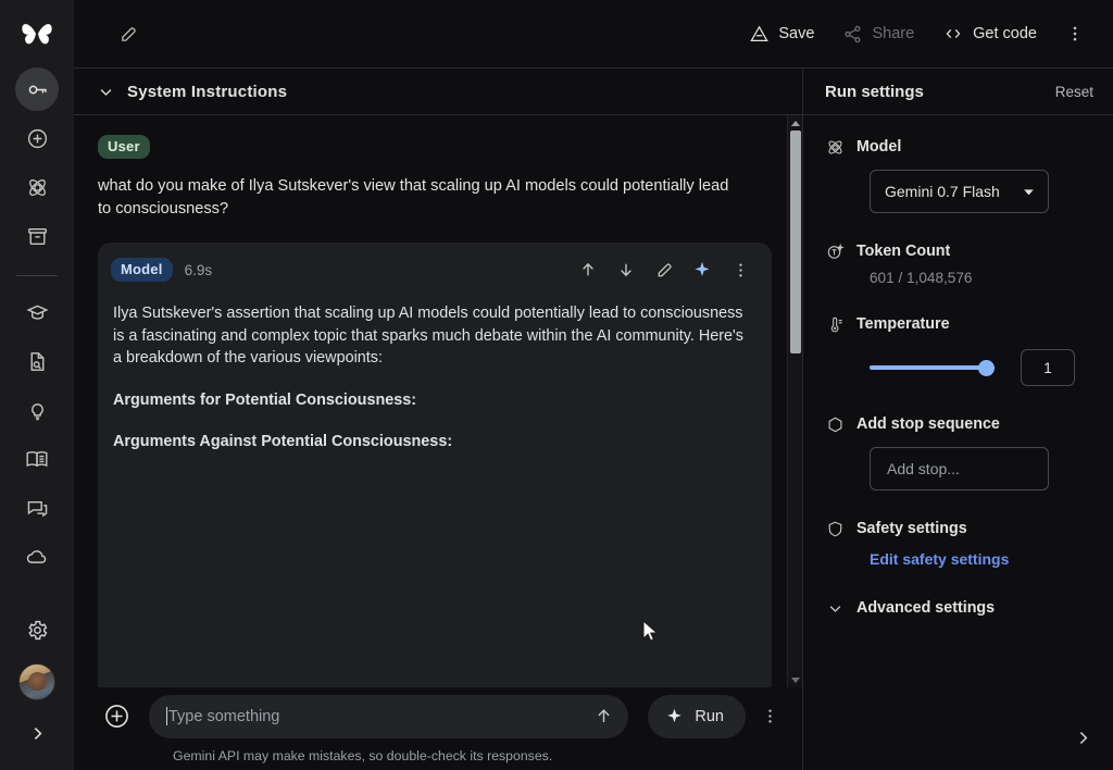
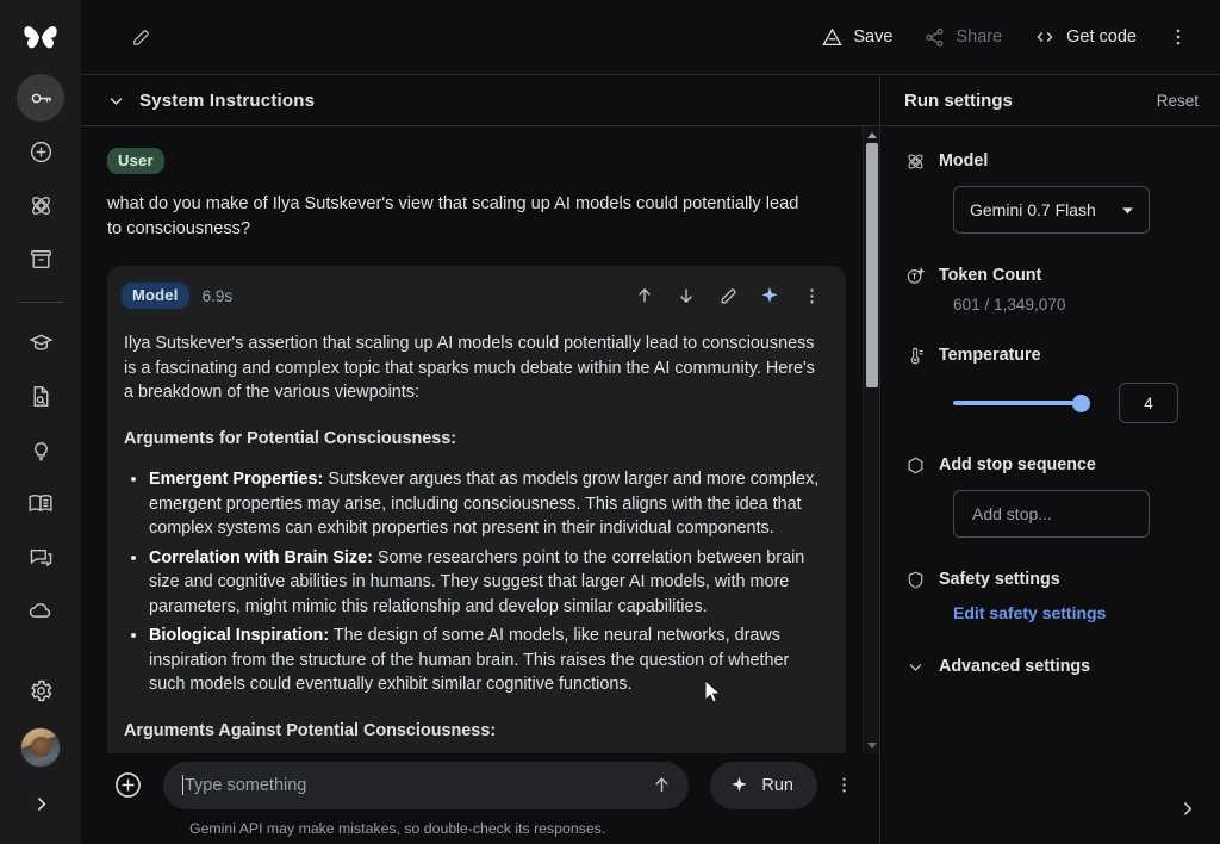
  Save
  Share
  Get code
  System Instructions
  User
  what do you make of Ilya Sutskever's view that scaling up AI models could potentially lead to consciousness?
  Model
  6.9s
  Ilya Sutskever's assertion that scaling up AI models could potentially lead to consciousness is a fascinating and complex topic that sparks much debate within the AI community. Here's a breakdown of the various viewpoints:
  Arguments for Potential Consciousness:
+ Emergent Properties: Sutskever argues that as models grow larger and more complex, emergent properties may arise, including consciousness. This aligns with the idea that complex systems can exhibit properties not present in their individual components.
+ Correlation with Brain Size: Some researchers point to the correlation between brain size and cognitive abilities in humans. They suggest that larger AI models, with more parameters, might mimic this relationship and develop similar capabilities.
+ Biological Inspiration: The design of some AI models, like neural networks, draws inspiration from the structure of the human brain. This raises the question of whether such models could eventually exhibit similar cognitive functions.
  Arguments Against Potential Consciousness:
  Type something
  Run
  Gemini API may make mistakes, so double-check its responses.
  Run settings
  Reset
  Model
  Gemini 0.7 Flash
  Token Count
- 601 / 1,048,576
+ 601 / 1,349,070
  Temperature
- 1
+ 4
  Add stop sequence
  Add stop...
  Safety settings
  Edit safety settings
  Advanced settings
